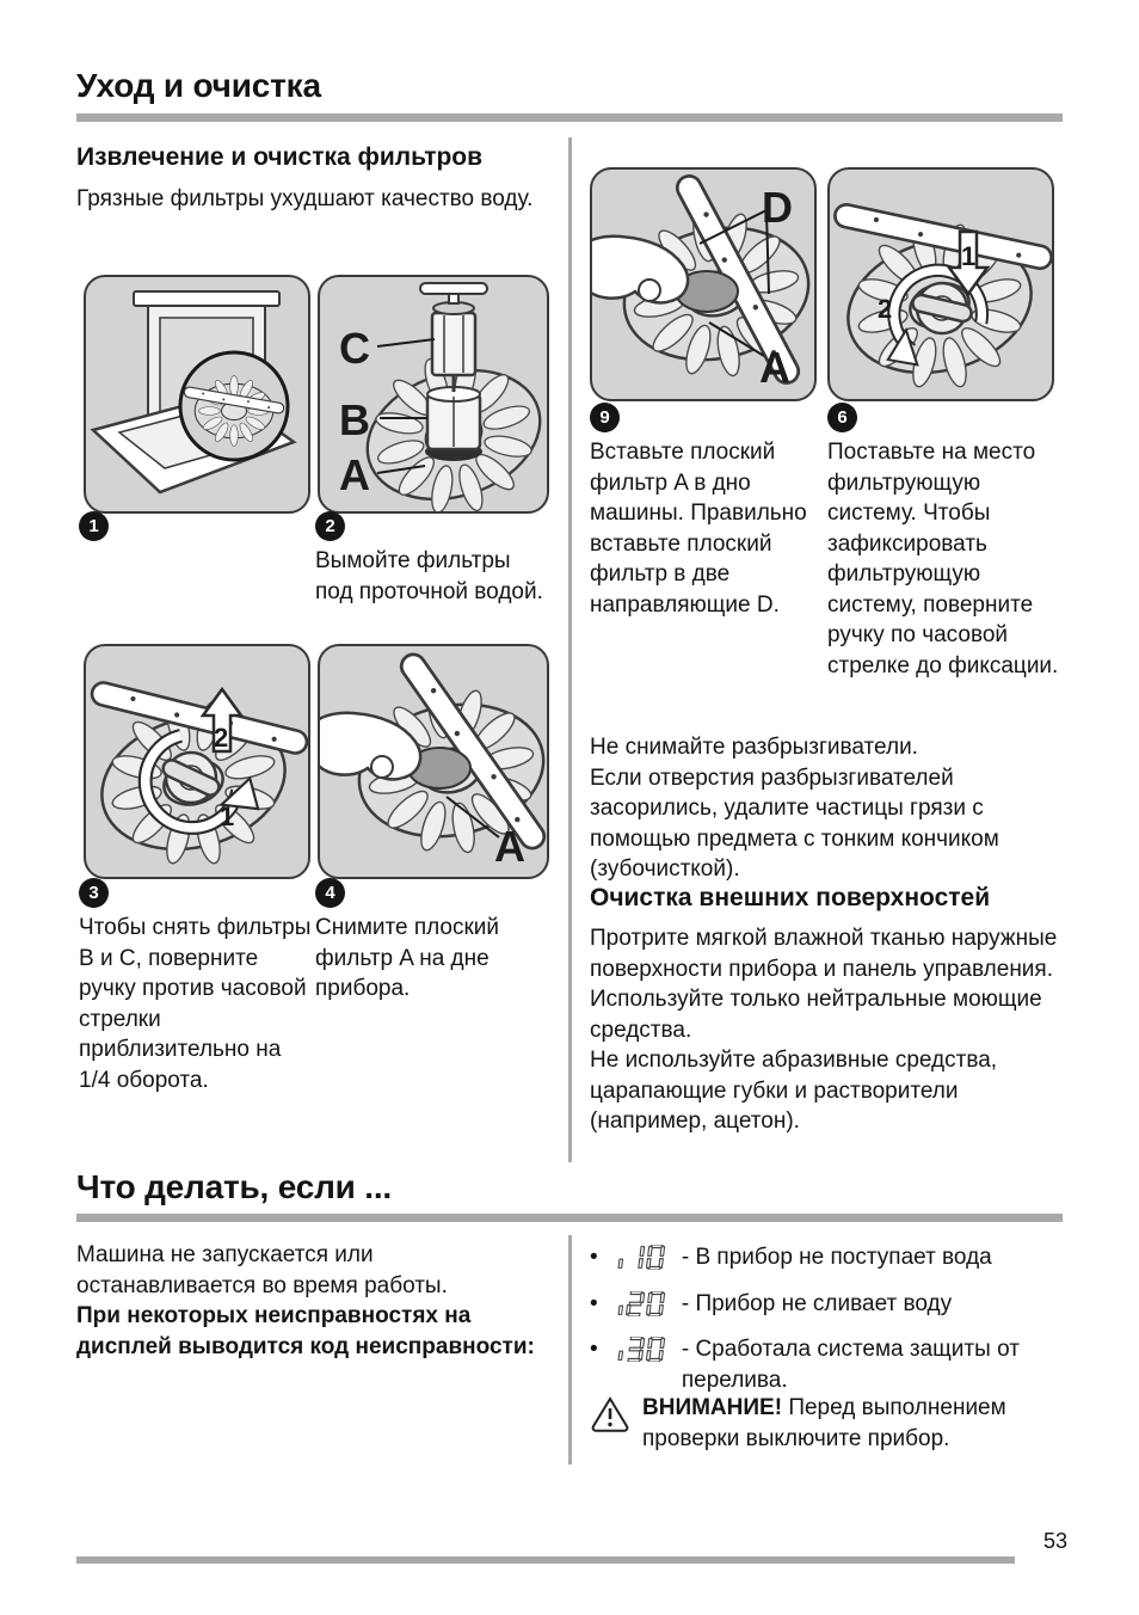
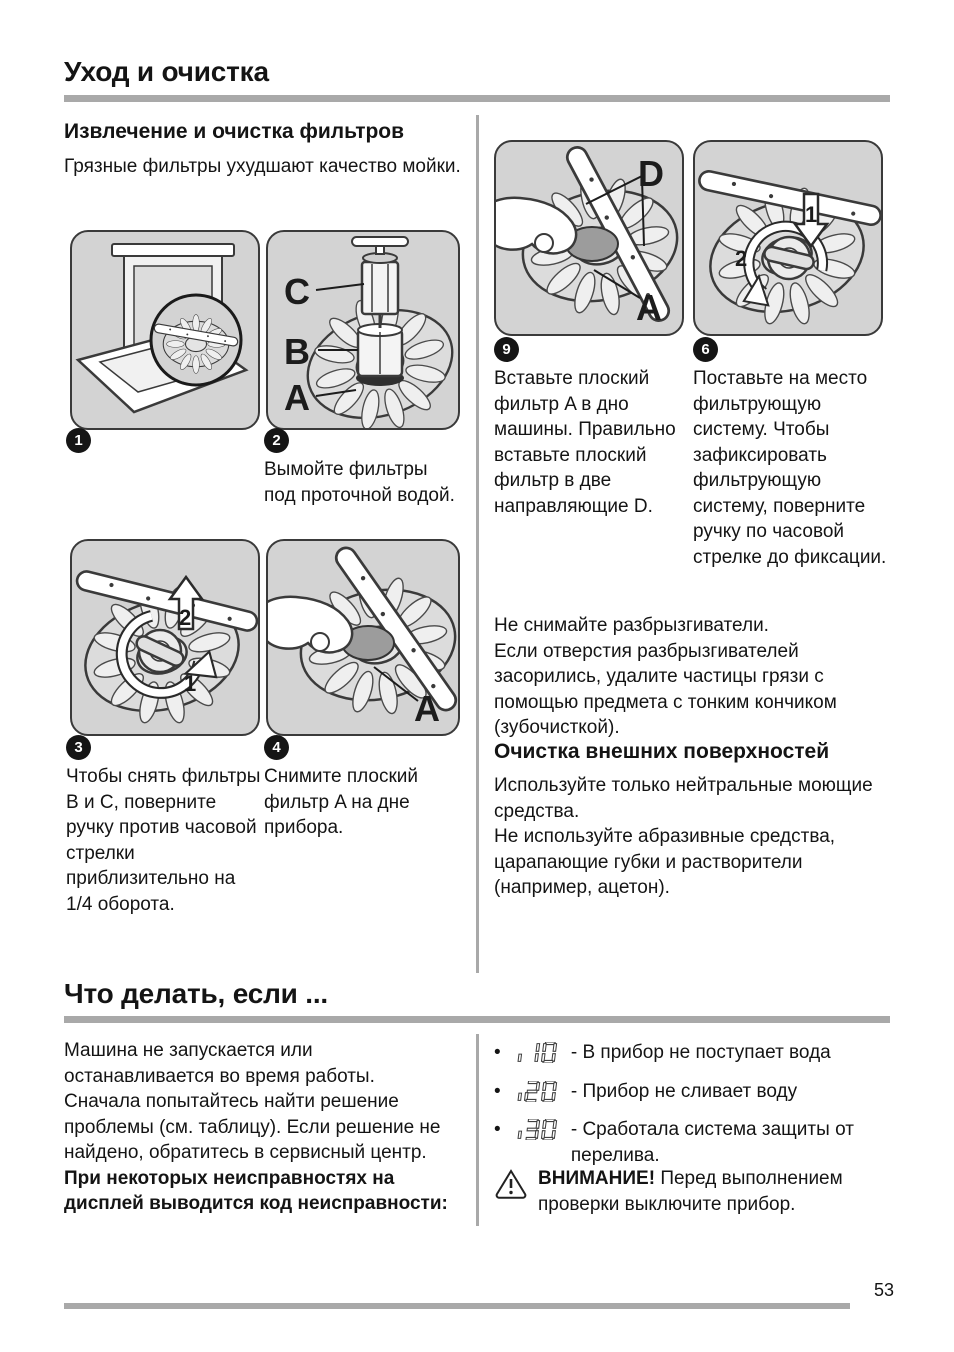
  Уход и очистка
  Извлечение и очистка фильтров
- Грязные фильтры ухудшают качество воду.
+ Грязные фильтры ухудшают качество мойки.
  C
  B
  A
  1
  2
  Вымойте фильтры под проточной водой.
  2
  1
  A
  3
  4
  Чтобы снять фильтры B и C, поверните ручку против часовой стрелки приблизительно на 1/4 оборота.
  Снимите плоский фильтр A на дне прибора.
  D
  A
  1
  2
  9
  6
  Вставьте плоский фильтр A в дно машины. Правильно вставьте плоский фильтр в две направляющие D.
  Поставьте на место фильтрующую систему. Чтобы зафиксировать фильтрующую систему, поверните ручку по часовой стрелке до фиксации.
  Не снимайте разбрызгиватели.
  Если отверстия разбрызгивателей засорились, удалите частицы грязи с помощью предмета с тонким кончиком (зубочисткой).
  Очистка внешних поверхностей
- Протрите мягкой влажной тканью наружные поверхности прибора и панель управления.
  Используйте только нейтральные моющие средства.
  Не используйте абразивные средства, царапающие губки и растворители (например, ацетон).
  Что делать, если ...
  Машина не запускается или останавливается во время работы.
+ Сначала попытайтесь найти решение проблемы (см. таблицу). Если решение не найдено, обратитесь в сервисный центр.
  При некоторых неисправностях на дисплей выводится код неисправности:
  •
  - В прибор не поступает вода
  •
  - Прибор не сливает воду
  •
  - Сработала система защиты от перелива.
  ВНИМАНИЕ! Перед выполнением проверки выключите прибор.
  53
